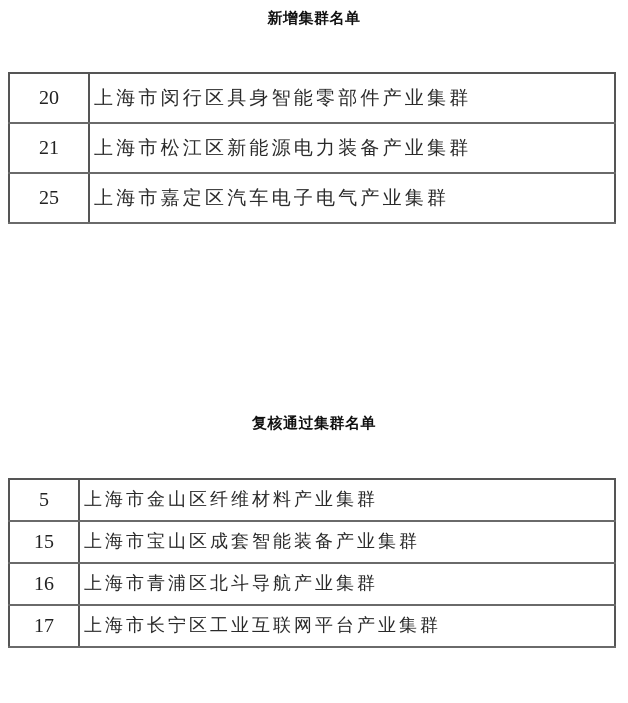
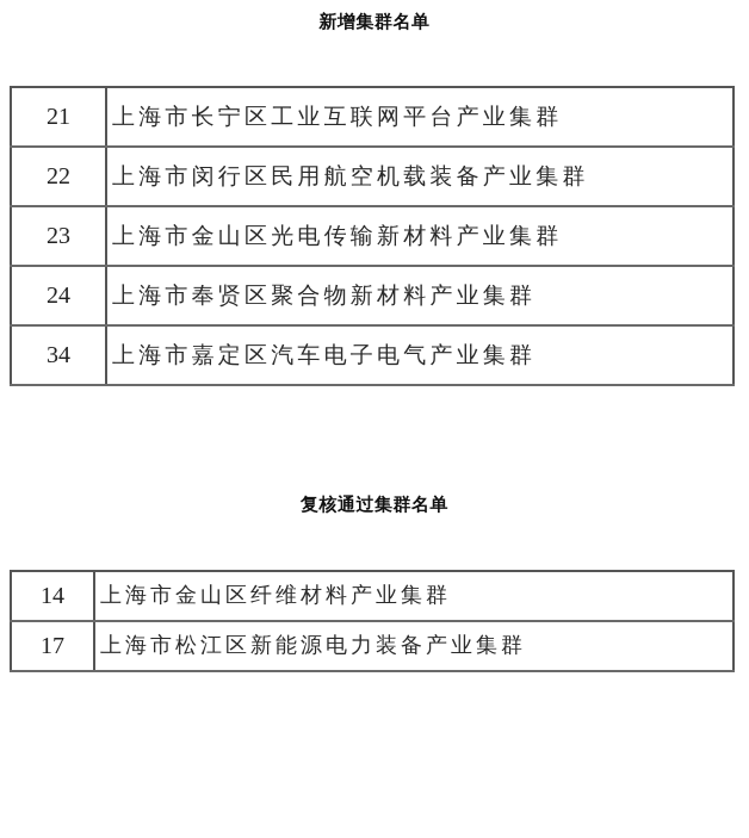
  新增集群名单
- 20	上海市闵行区具身智能零部件产业集群
- 21	上海市松江区新能源电力装备产业集群
+ 21	上海市长宁区工业互联网平台产业集群
+ 22	上海市闵行区民用航空机载装备产业集群
+ 23	上海市金山区光电传输新材料产业集群
+ 24	上海市奉贤区聚合物新材料产业集群
- 25	上海市嘉定区汽车电子电气产业集群
+ 34	上海市嘉定区汽车电子电气产业集群
  复核通过集群名单
- 5	上海市金山区纤维材料产业集群
+ 14	上海市金山区纤维材料产业集群
- 15	上海市宝山区成套智能装备产业集群
- 16	上海市青浦区北斗导航产业集群
- 17	上海市长宁区工业互联网平台产业集群
+ 17	上海市松江区新能源电力装备产业集群
